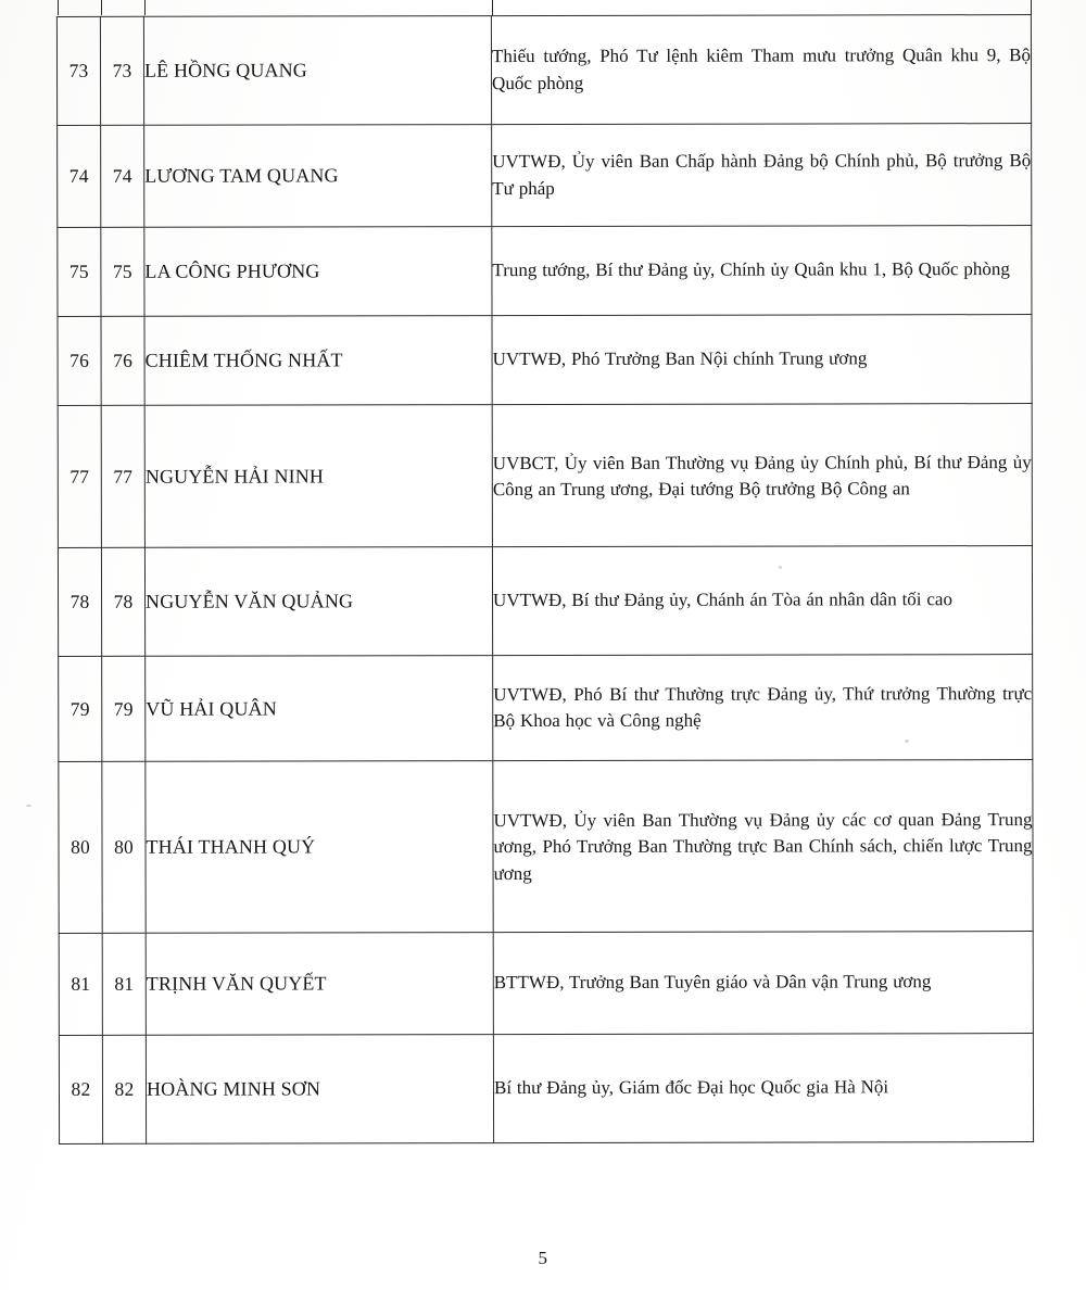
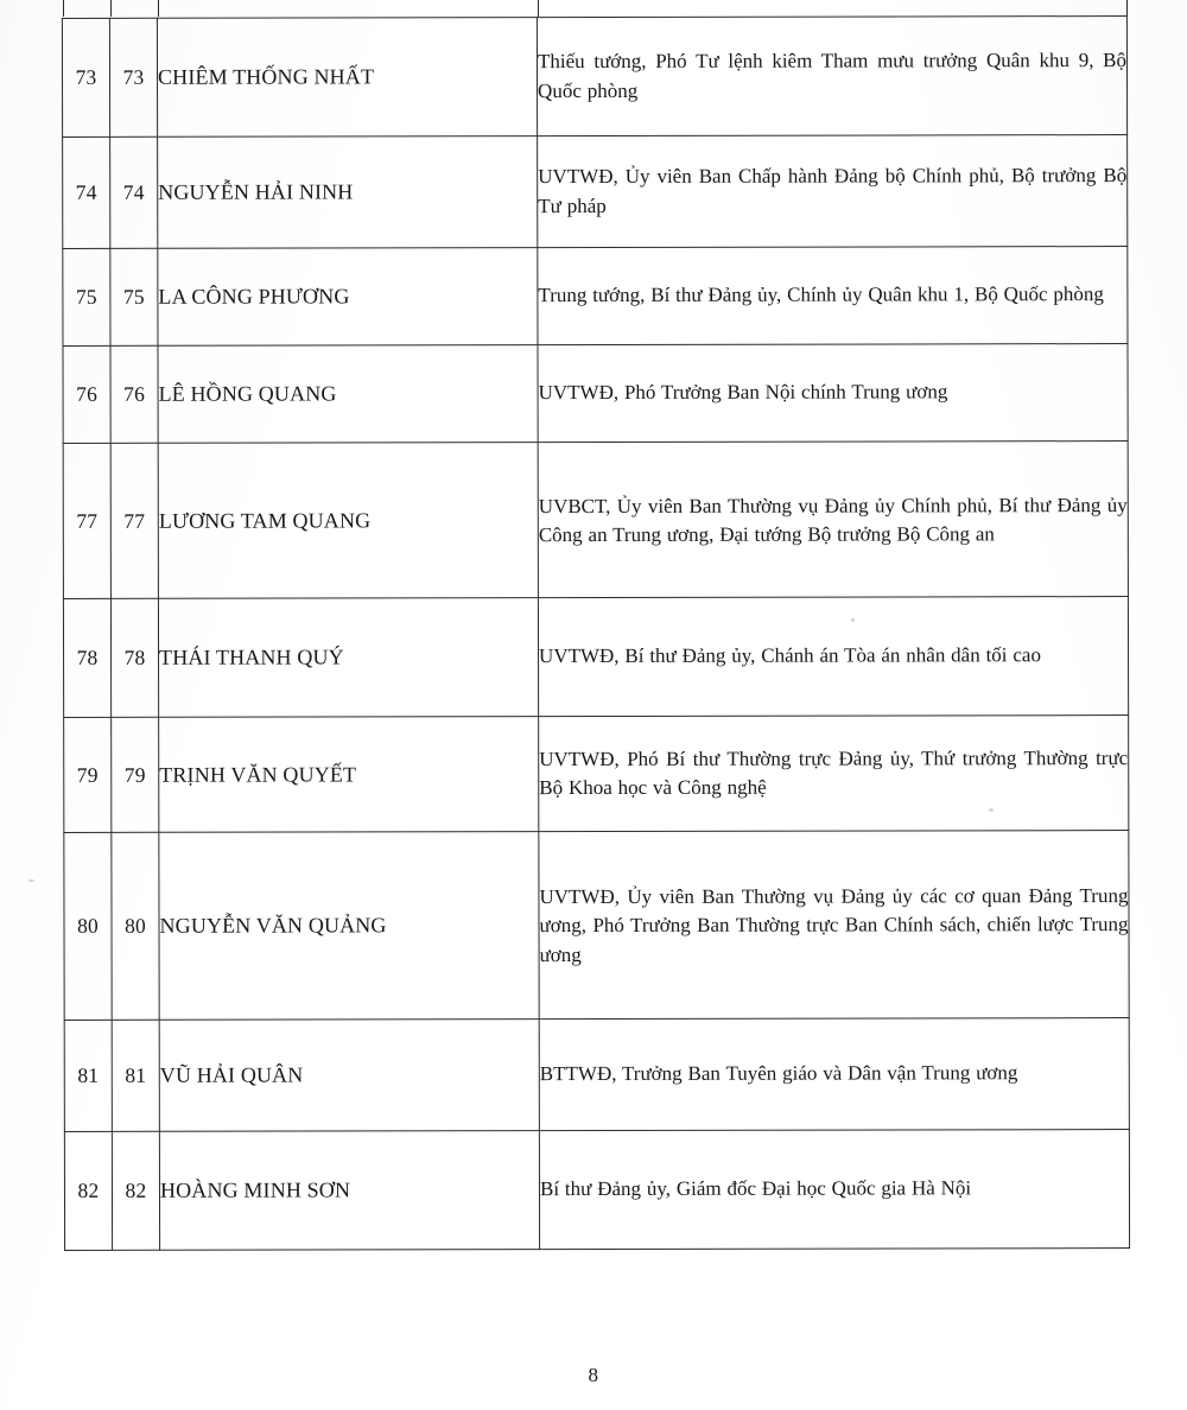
- 73	73	LÊ HỒNG QUANG	Thiếu tướng, Phó Tư lệnh kiêm Tham mưu trưởng Quân khu 9, Bộ Quốc phòng
+ 73	73	CHIÊM THỐNG NHẤT	Thiếu tướng, Phó Tư lệnh kiêm Tham mưu trưởng Quân khu 9, Bộ Quốc phòng
- 74	74	LƯƠNG TAM QUANG	UVTWĐ, Ủy viên Ban Chấp hành Đảng bộ Chính phủ, Bộ trưởng Bộ Tư pháp
+ 74	74	NGUYỄN HẢI NINH	UVTWĐ, Ủy viên Ban Chấp hành Đảng bộ Chính phủ, Bộ trưởng Bộ Tư pháp
  75	75	LA CÔNG PHƯƠNG	Trung tướng, Bí thư Đảng ủy, Chính ủy Quân khu 1, Bộ Quốc phòng
- 76	76	CHIÊM THỐNG NHẤT	UVTWĐ, Phó Trưởng Ban Nội chính Trung ương
+ 76	76	LÊ HỒNG QUANG	UVTWĐ, Phó Trưởng Ban Nội chính Trung ương
- 77	77	NGUYỄN HẢI NINH	UVBCT, Ủy viên Ban Thường vụ Đảng ủy Chính phủ, Bí thư Đảng ủy Công an Trung ương, Đại tướng Bộ trưởng Bộ Công an
+ 77	77	LƯƠNG TAM QUANG	UVBCT, Ủy viên Ban Thường vụ Đảng ủy Chính phủ, Bí thư Đảng ủy Công an Trung ương, Đại tướng Bộ trưởng Bộ Công an
- 78	78	NGUYỄN VĂN QUẢNG	UVTWĐ, Bí thư Đảng ủy, Chánh án Tòa án nhân dân tối cao
+ 78	78	THÁI THANH QUÝ	UVTWĐ, Bí thư Đảng ủy, Chánh án Tòa án nhân dân tối cao
- 79	79	VŨ HẢI QUÂN	UVTWĐ, Phó Bí thư Thường trực Đảng ủy, Thứ trưởng Thường trực Bộ Khoa học và Công nghệ
+ 79	79	TRỊNH VĂN QUYẾT	UVTWĐ, Phó Bí thư Thường trực Đảng ủy, Thứ trưởng Thường trực Bộ Khoa học và Công nghệ
- 80	80	THÁI THANH QUÝ	UVTWĐ, Ủy viên Ban Thường vụ Đảng ủy các cơ quan Đảng Trung ương, Phó Trưởng Ban Thường trực Ban Chính sách, chiến lược Trung ương
+ 80	80	NGUYỄN VĂN QUẢNG	UVTWĐ, Ủy viên Ban Thường vụ Đảng ủy các cơ quan Đảng Trung ương, Phó Trưởng Ban Thường trực Ban Chính sách, chiến lược Trung ương
- 81	81	TRỊNH VĂN QUYẾT	BTTWĐ, Trưởng Ban Tuyên giáo và Dân vận Trung ương
+ 81	81	VŨ HẢI QUÂN	BTTWĐ, Trưởng Ban Tuyên giáo và Dân vận Trung ương
  82	82	HOÀNG MINH SƠN	Bí thư Đảng ủy, Giám đốc Đại học Quốc gia Hà Nội
- 5
+ 8
